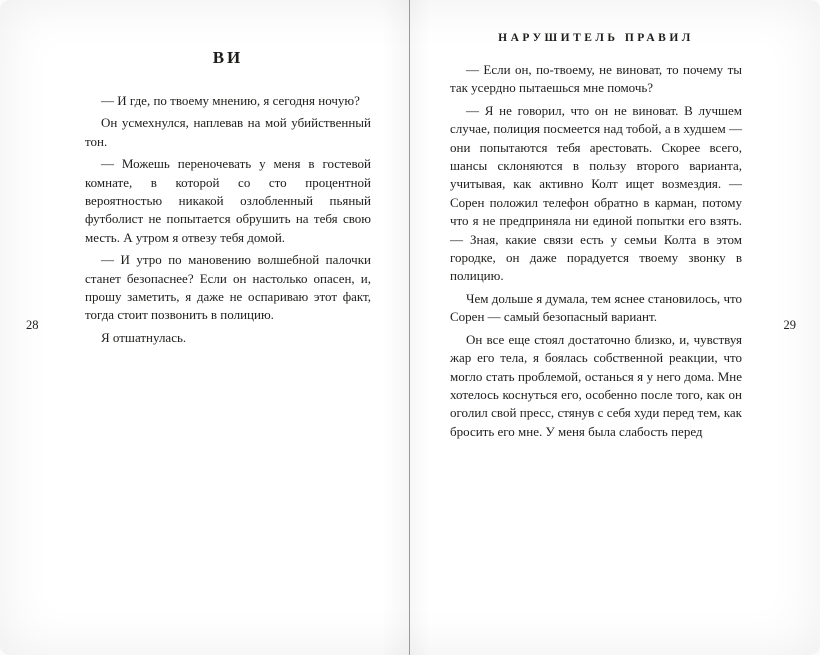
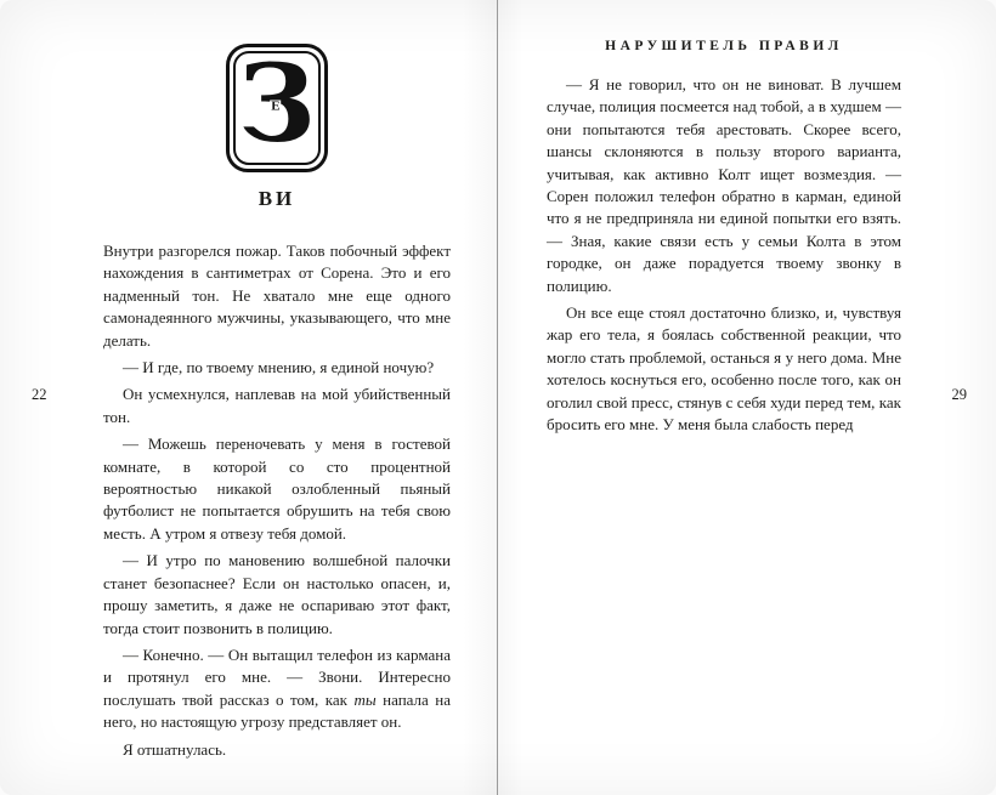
+ Е
  ВИ
+ Внутри разгорелся пожар. Таков побочный эффект нахождения в сантиметрах от Сорена. Это и его надменный тон. Не хватало мне еще одного самонадеянного мужчины, указывающего, что мне делать.
- — И где, по твоему мнению, я сегодня ночую?
+ — И где, по твоему мнению, я единой ночую?
  Он усмехнулся, наплевав на мой убийственный тон.
  — Можешь переночевать у меня в гостевой комнате, в которой со сто процентной вероятностью никакой озлобленный пьяный футболист не попытается обрушить на тебя свою месть. А утром я отвезу тебя домой.
  — И утро по мановению волшебной палочки станет безопаснее? Если он настолько опасен, и, прошу заметить, я даже не оспариваю этот факт, тогда стоит позвонить в полицию.
+ — Конечно. — Он вытащил телефон из кармана и протянул его мне. — Звони. Интересно послушать твой рассказ о том, как ты напала на него, но настоящую угрозу представляет он.
  Я отшатнулась.
  НАРУШИТЕЛЬ ПРАВИЛ
- — Если он, по-твоему, не виноват, то почему ты так усердно пытаешься мне помочь?
- — Я не говорил, что он не виноват. В лучшем случае, полиция посмеется над тобой, а в худшем — они попытаются тебя арестовать. Скорее всего, шансы склоняются в пользу второго варианта, учитывая, как активно Колт ищет возмездия. — Сорен положил телефон обратно в карман, потому что я не предприняла ни единой попытки его взять. — Зная, какие связи есть у семьи Колта в этом городке, он даже порадуется твоему звонку в полицию.
+ — Я не говорил, что он не виноват. В лучшем случае, полиция посмеется над тобой, а в худшем — они попытаются тебя арестовать. Скорее всего, шансы склоняются в пользу второго варианта, учитывая, как активно Колт ищет возмездия. — Сорен положил телефон обратно в карман, единой что я не предприняла ни единой попытки его взять. — Зная, какие связи есть у семьи Колта в этом городке, он даже порадуется твоему звонку в полицию.
- Чем дольше я думала, тем яснее становилось, что Сорен — самый безопасный вариант.
  Он все еще стоял достаточно близко, и, чувствуя жар его тела, я боялась собственной реакции, что могло стать проблемой, останься я у него дома. Мне хотелось коснуться его, особенно после того, как он оголил свой пресс, стянув с себя худи перед тем, как бросить его мне. У меня была слабость перед
- 28
+ 22
  29
